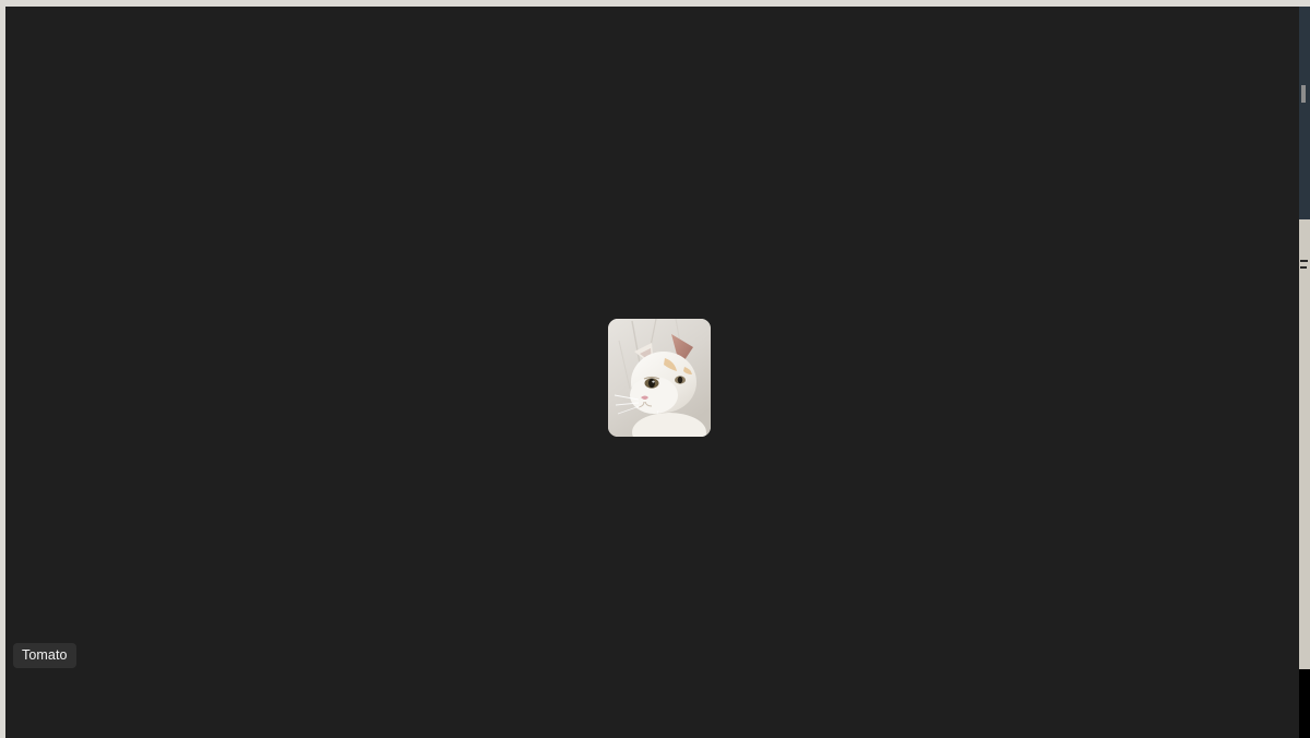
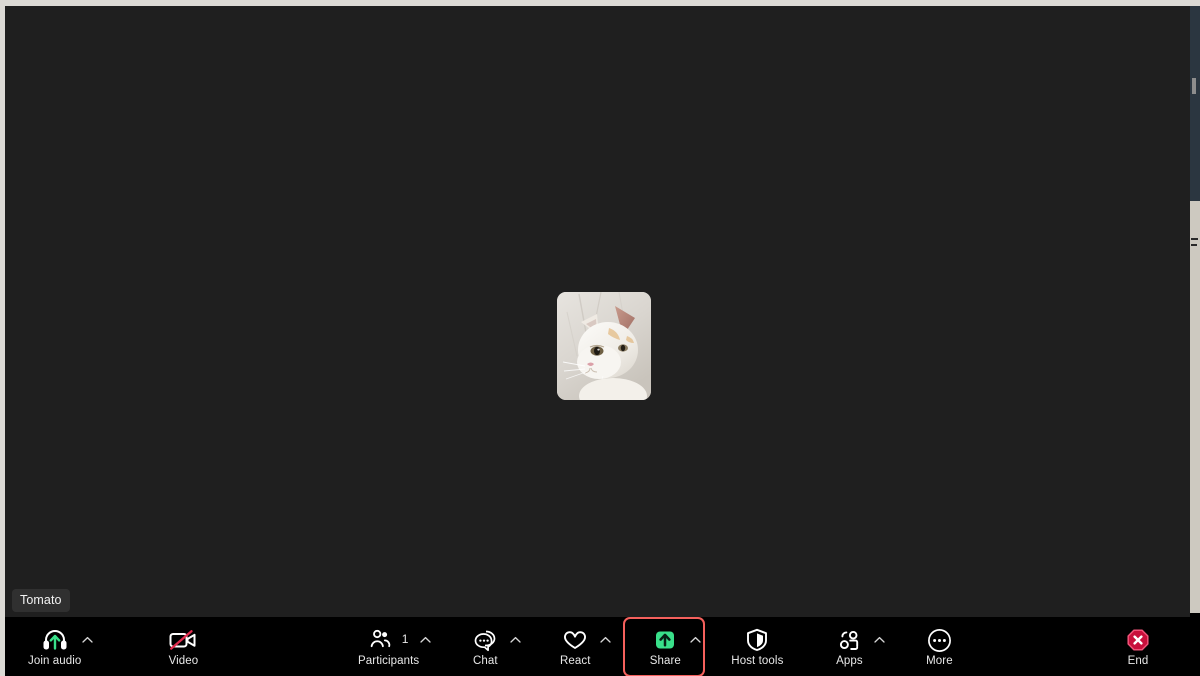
  Tomato
+ Join audio
+ Video
+ 1
+ Participants
+ Chat
+ React
+ Share
+ Host tools
+ Apps
+ More
+ End
